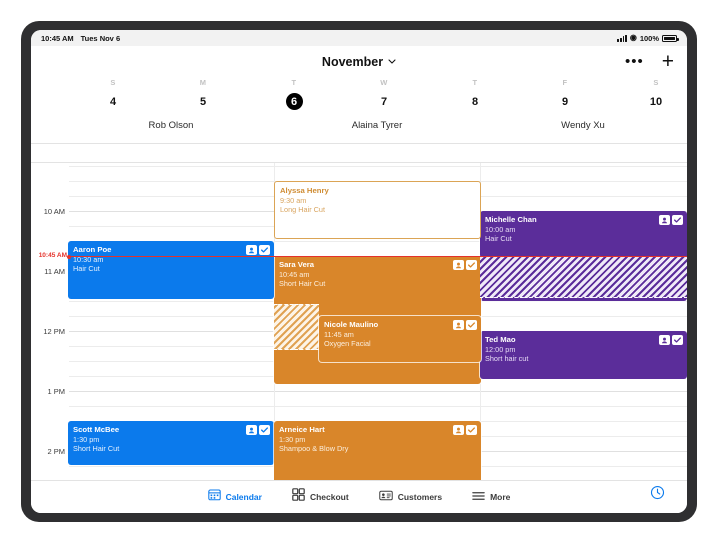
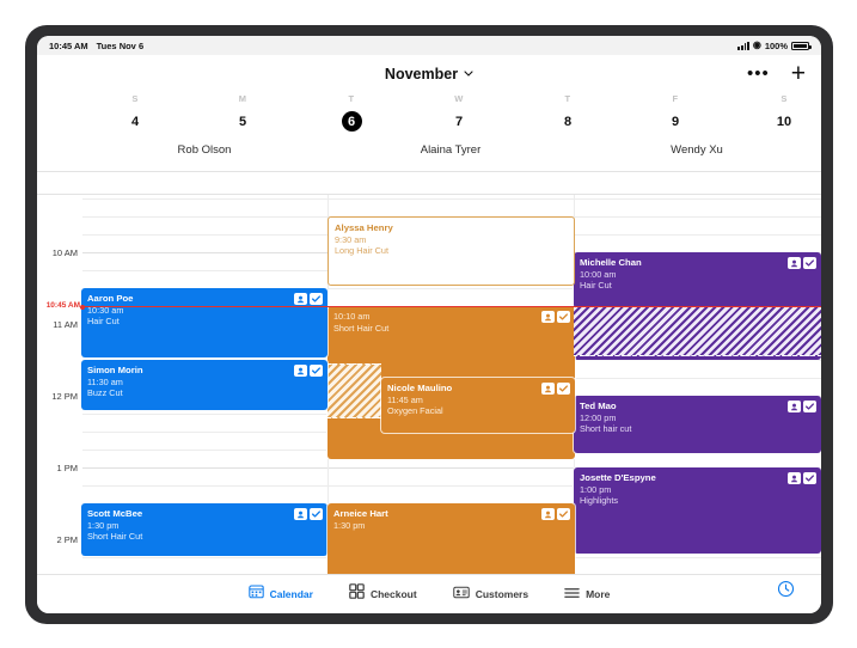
  10:45 AM
  Tues Nov 6
  ◉
  100%
  November
  •••
  +
  S
  4
  M
  5
  T
  6
  W
  7
  T
  8
  F
  9
  S
  10
  Rob Olson
  Alaina Tyrer
  Wendy Xu
  10 AM
  11 AM
  12 PM
  1 PM
  2 PM
  Alyssa Henry
  9:30 am
  Long Hair Cut
  Michelle Chan
  10:00 am
  Hair Cut
  Aaron Poe
  10:30 am
  Hair Cut
- Sara Vera
- 10:45 am
+ 10:10 am
  Short Hair Cut
+ Simon Morin
+ 11:30 am
+ Buzz Cut
  Nicole Maulino
  11:45 am
  Oxygen Facial
  Ted Mao
  12:00 pm
  Short hair cut
+ Josette D'Espyne
+ 1:00 pm
+ Highlights
  Scott McBee
  1:30 pm
  Short Hair Cut
  Arneice Hart
  1:30 pm
- Shampoo & Blow Dry
  Calendar
  Checkout
  Customers
  More
